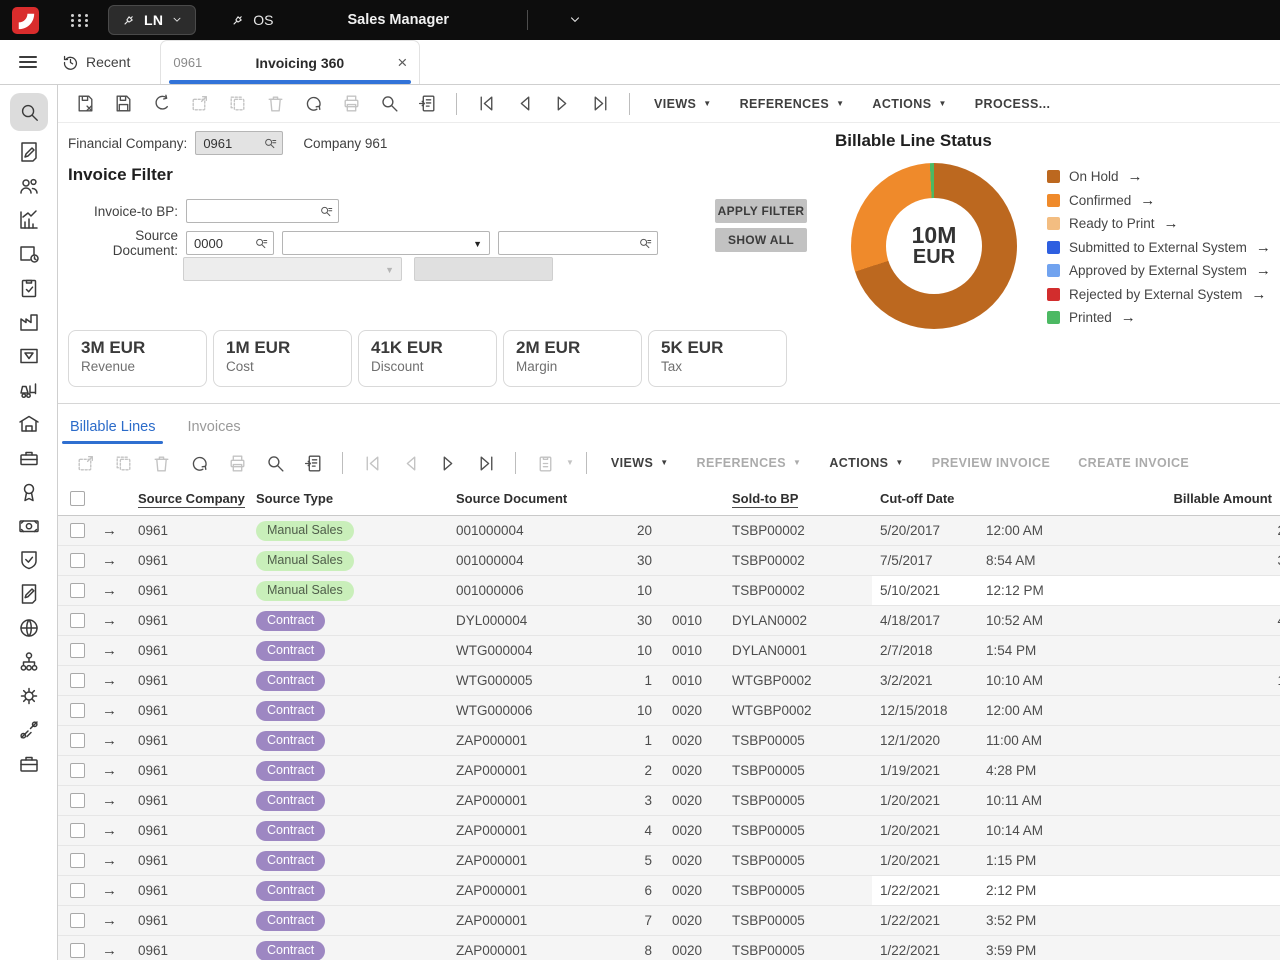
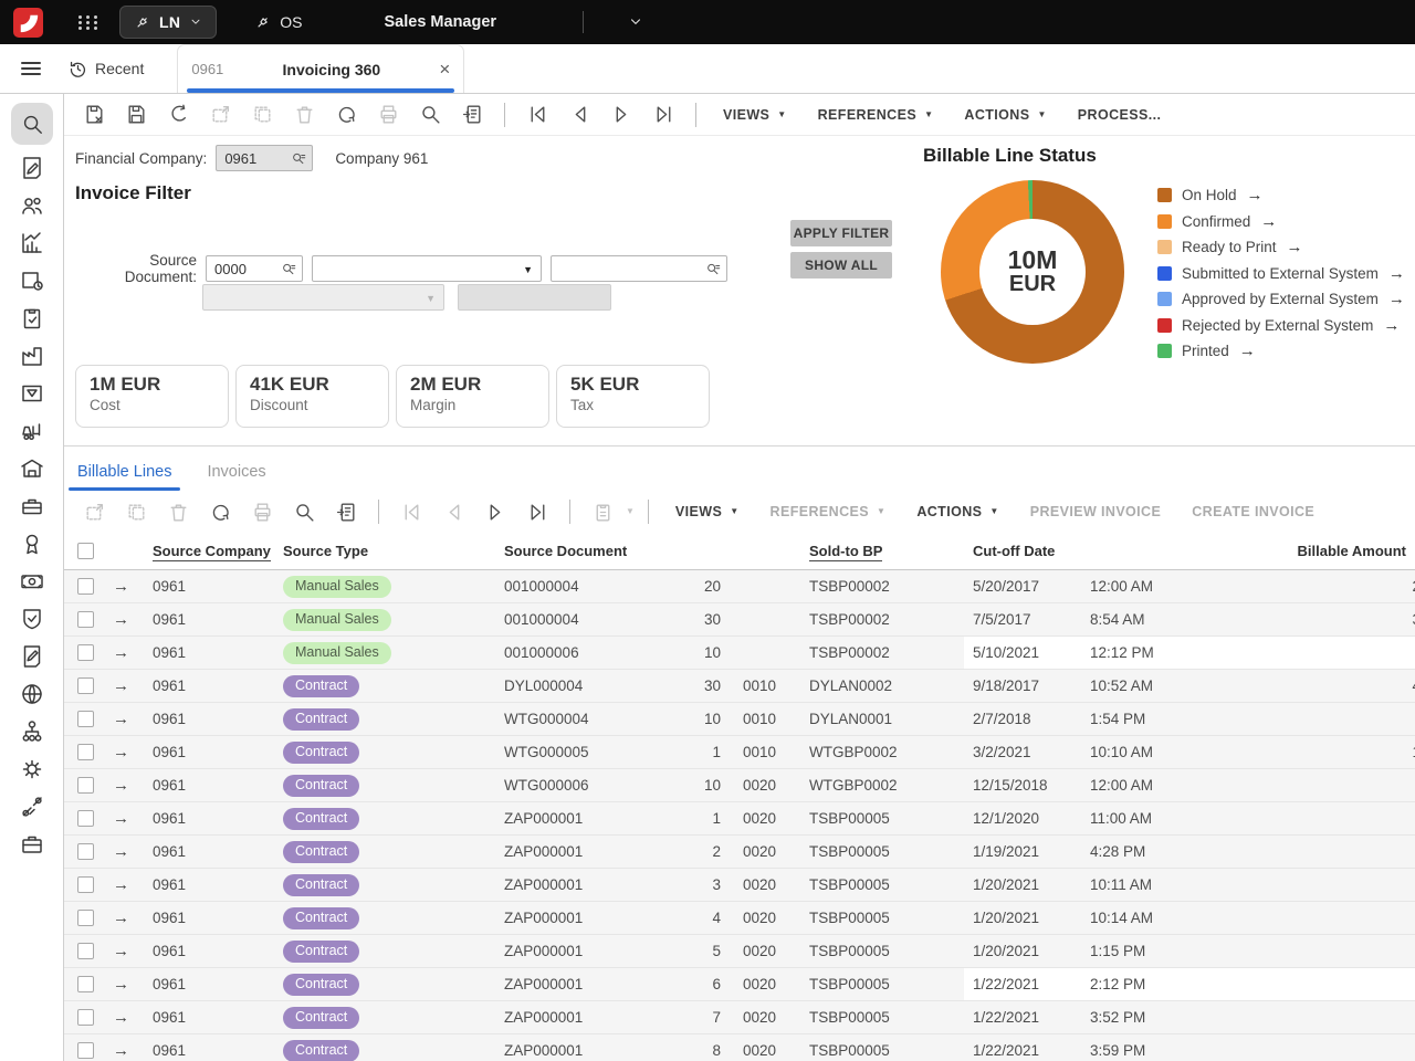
  LN
  OS
  Sales Manager
  Recent
  0961
  Invoicing 360
  ×
  VIEWS
  ▼
  REFERENCES
  ▼
  ACTIONS
  ▼
  PROCESS...
  Financial Company:
  0961
  Company 961
  Invoice Filter
- Invoice-to BP:
  Source Document:
  0000
  ▼
  ▼
  APPLY FILTER
  SHOW ALL
  Billable Line Status
  10M
  EUR
  On Hold
  →
  Confirmed
  →
  Ready to Print
  →
  Submitted to External System
  →
  Approved by External System
  →
  Rejected by External System
  →
  Printed
  →
- 3M EUR
- Revenue
  1M EUR
  Cost
  41K EUR
  Discount
  2M EUR
  Margin
  5K EUR
  Tax
  Billable Lines
  Invoices
  ▼
  VIEWS
  ▼
  REFERENCES
  ▼
  ACTIONS
  ▼
  PREVIEW INVOICE
  CREATE INVOICE
  Source Company
  Source Type
  Source Document
  Sold-to BP
  Cut-off Date
  Billable Amount
  →
  0961
  Manual Sales
  001000004
  20
  TSBP00002
  5/20/2017
  12:00 AM
  →
  0961
  Manual Sales
  001000004
  30
  TSBP00002
  7/5/2017
  8:54 AM
  →
  0961
  Manual Sales
  001000006
  10
  TSBP00002
  5/10/2021
  12:12 PM
  →
  0961
  Contract
  DYL000004
  30
  0010
  DYLAN0002
- 4/18/2017
+ 9/18/2017
  10:52 AM
  →
  0961
  Contract
  WTG000004
  10
  0010
  DYLAN0001
  2/7/2018
  1:54 PM
  →
  0961
  Contract
  WTG000005
  1
  0010
  WTGBP0002
  3/2/2021
  10:10 AM
  →
  0961
  Contract
  WTG000006
  10
  0020
  WTGBP0002
  12/15/2018
  12:00 AM
  →
  0961
  Contract
  ZAP000001
  1
  0020
  TSBP00005
  12/1/2020
  11:00 AM
  →
  0961
  Contract
  ZAP000001
  2
  0020
  TSBP00005
  1/19/2021
  4:28 PM
  →
  0961
  Contract
  ZAP000001
  3
  0020
  TSBP00005
  1/20/2021
  10:11 AM
  →
  0961
  Contract
  ZAP000001
  4
  0020
  TSBP00005
  1/20/2021
  10:14 AM
  →
  0961
  Contract
  ZAP000001
  5
  0020
  TSBP00005
  1/20/2021
  1:15 PM
  →
  0961
  Contract
  ZAP000001
  6
  0020
  TSBP00005
  1/22/2021
  2:12 PM
  →
  0961
  Contract
  ZAP000001
  7
  0020
  TSBP00005
  1/22/2021
  3:52 PM
  →
  0961
  Contract
  ZAP000001
  8
  0020
  TSBP00005
  1/22/2021
  3:59 PM
